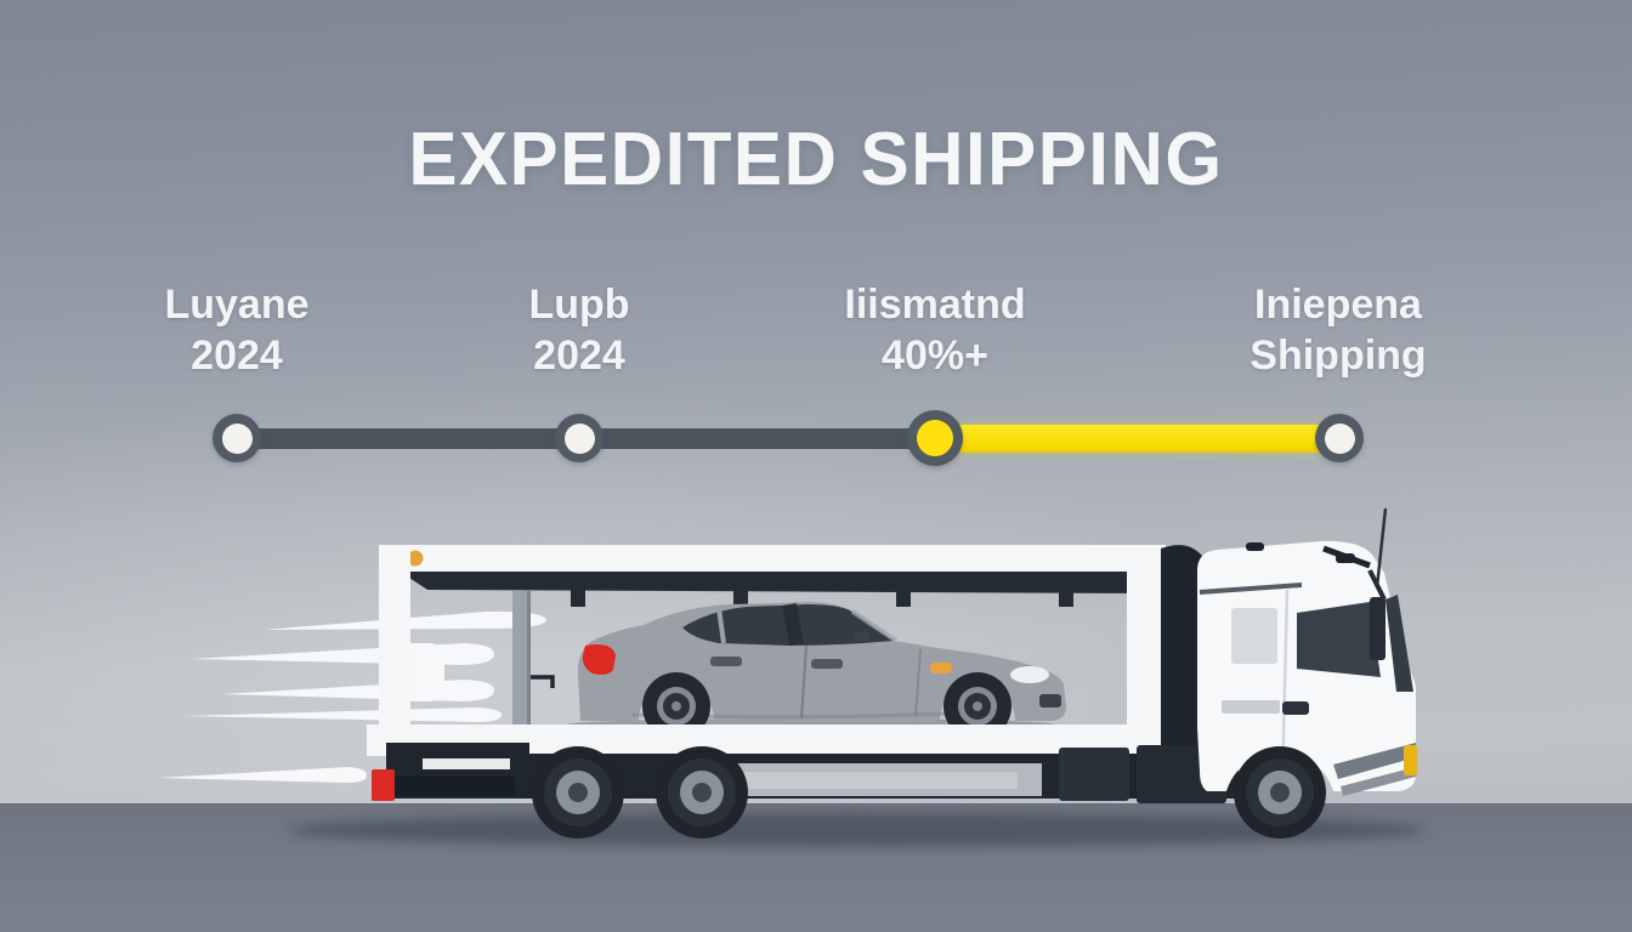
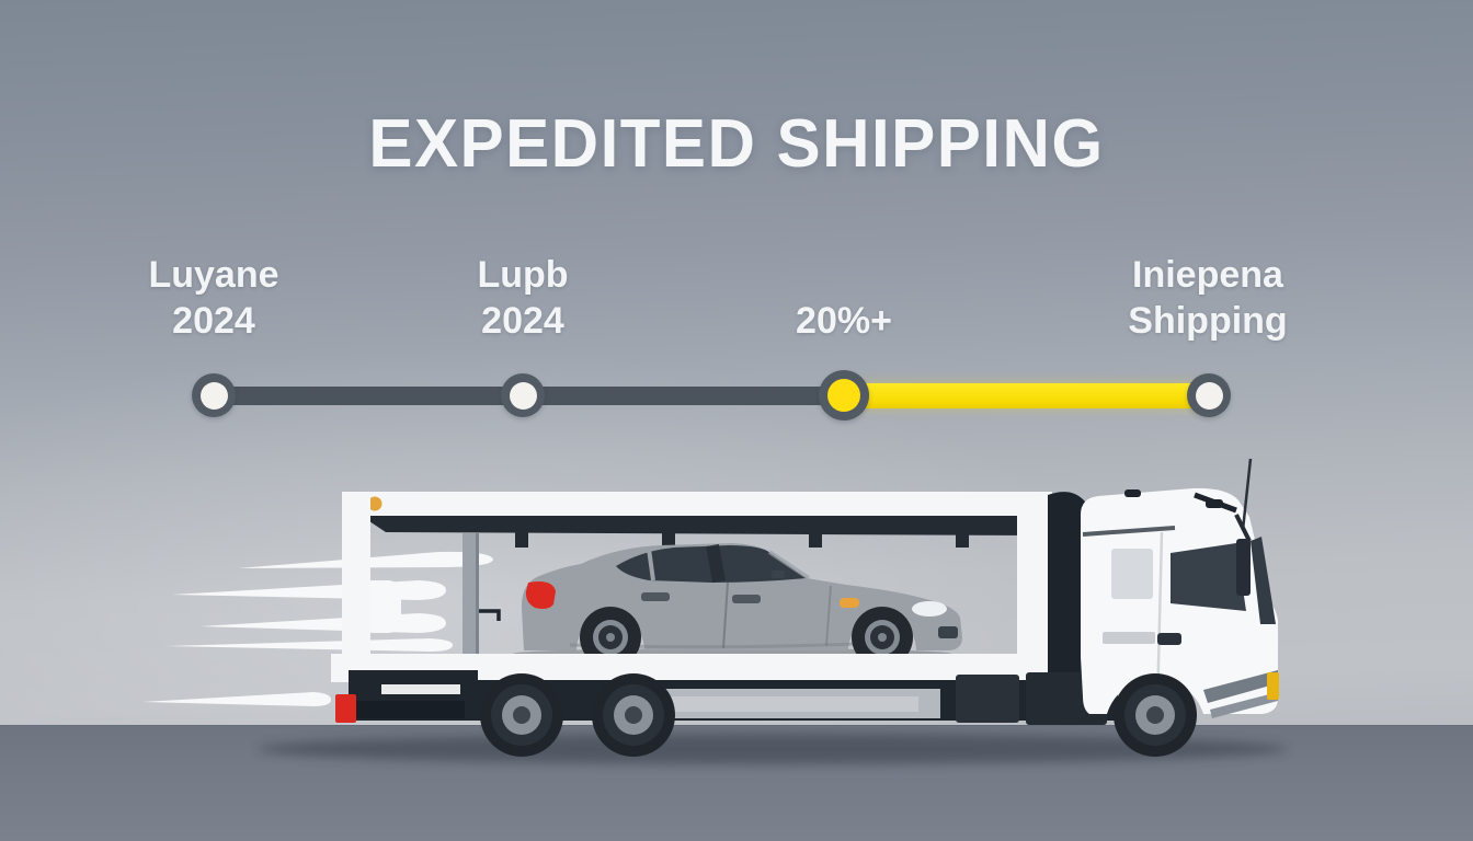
  EXPEDITED SHIPPING
  Luyane
  2024
  Lupb
  2024
- Iiismatnd
- 40%+
+ 20%+
  Iniepena
  Shipping
